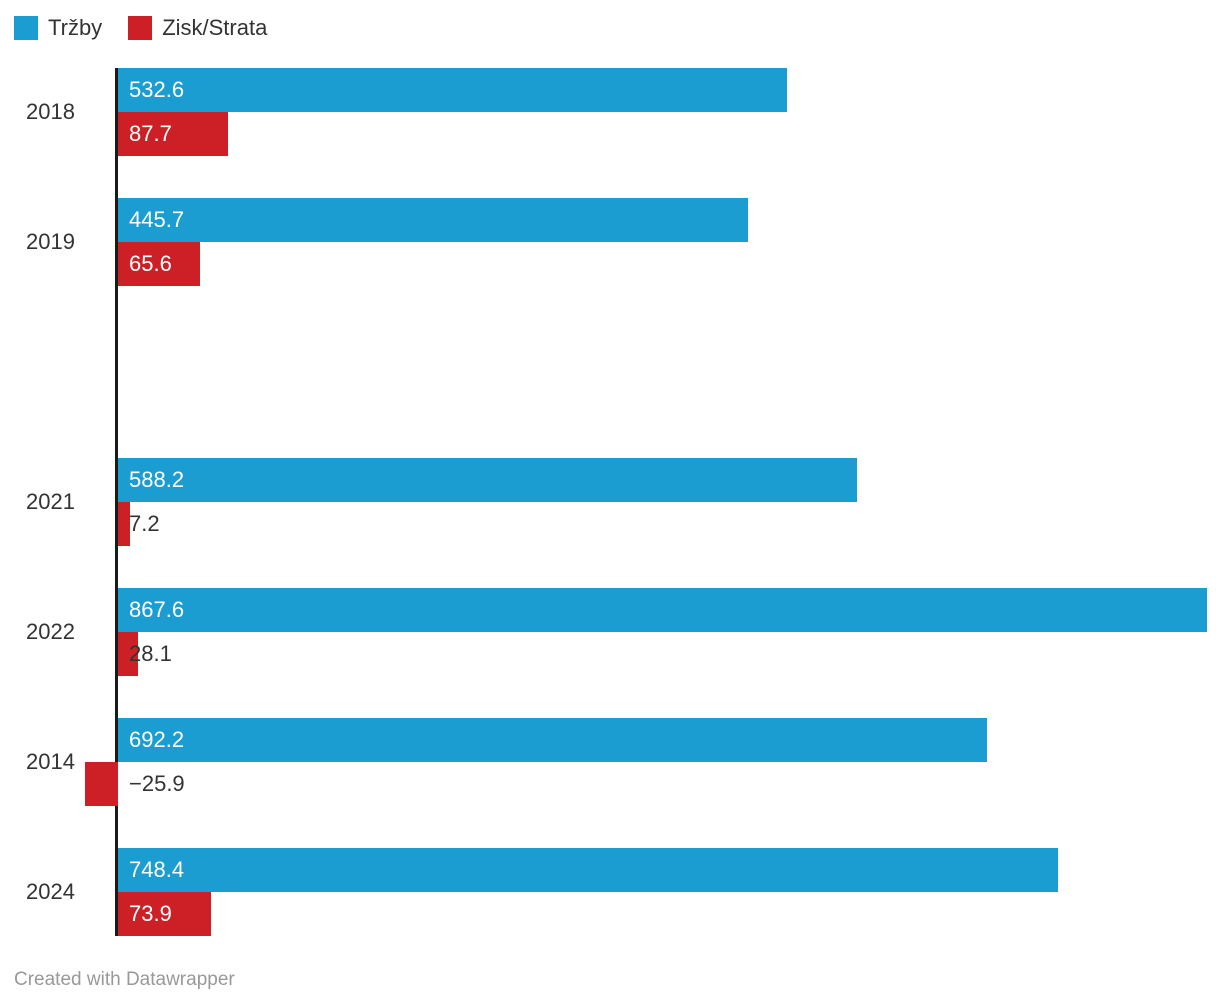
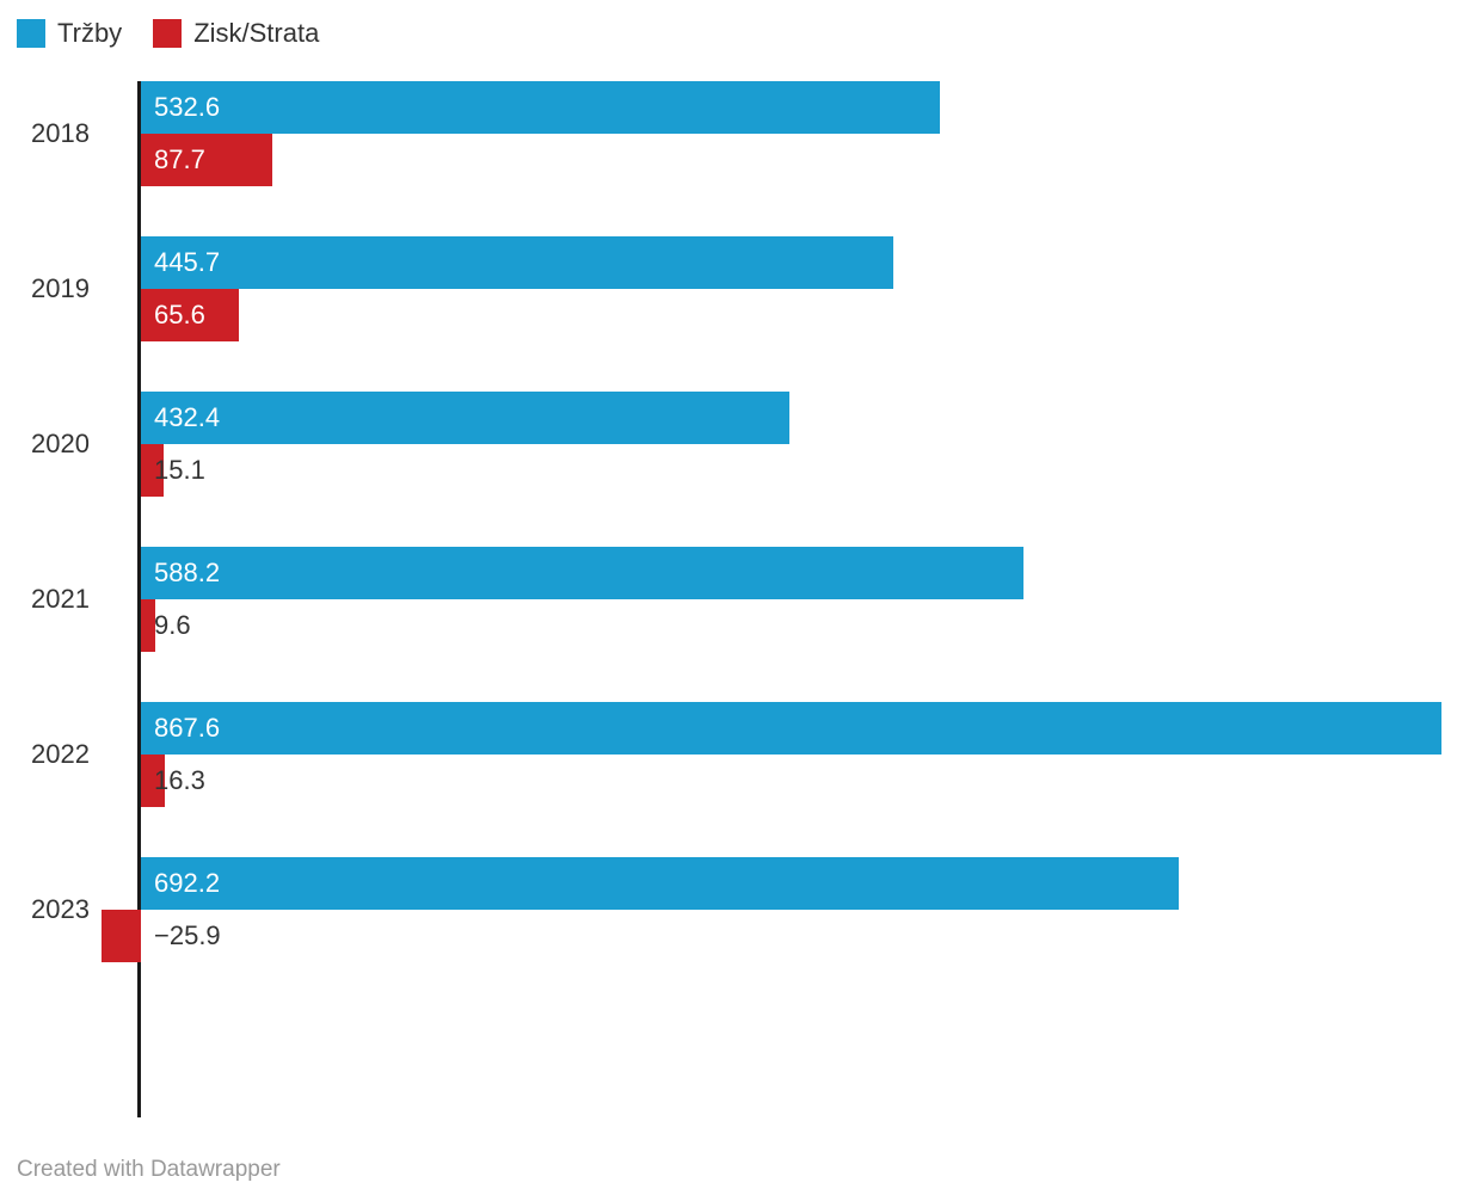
  Tržby
  Zisk/Strata
  2018
  532.6
  87.7
  2019
  445.7
  65.6
+ 2020
+ 432.4
+ 15.1
  2021
  588.2
- 7.2
+ 9.6
  2022
  867.6
- 28.1
+ 16.3
- 2014
+ 2023
  692.2
  −25.9
- 2024
- 748.4
- 73.9
  Created with Datawrapper
